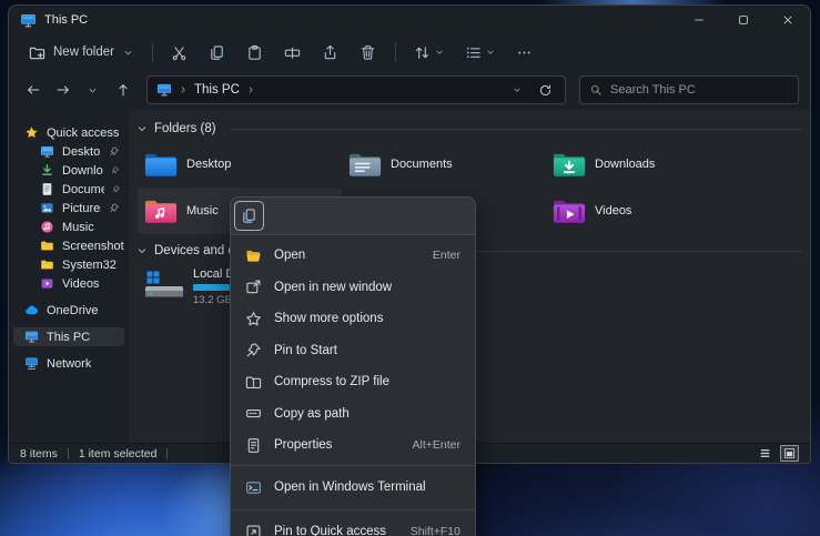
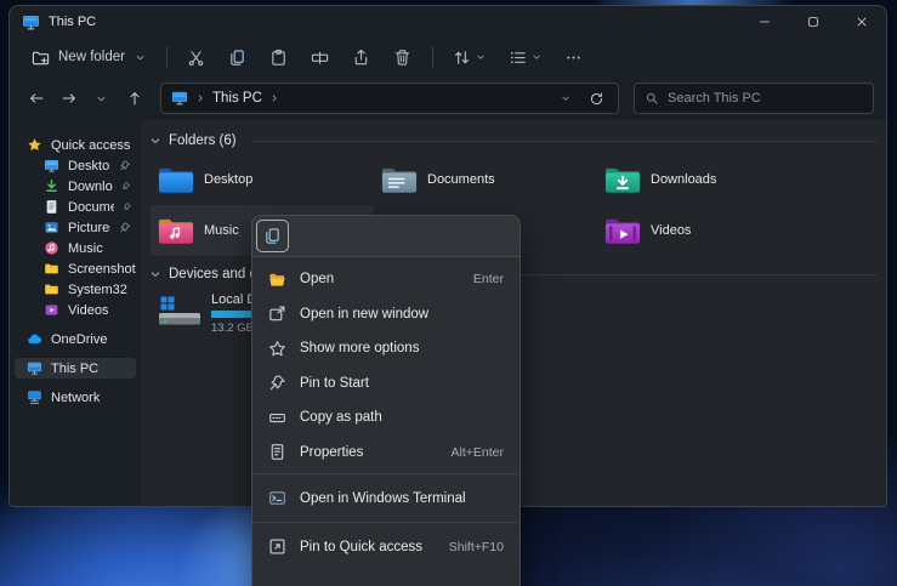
  This PC
  New folder
  This PC
  Search This PC
  Quick access
  Deskto
  Picture
  Music
  Screenshot
  System32
  Videos
  OneDrive
  This PC
  Network
- Folders (8)
+ Folders (6)
  Desktop
  Documents
  Downloads
  Music
  Videos
  Devices and
  13.2 GB
- 8 items
- 1 item selected
  Open
  Enter
  Open in new window
  Show more options
  Pin to Start
- Compress to ZIP file
  Copy as path
  Properties
  Alt+Enter
  Open in Windows Terminal
  Pin to Quick access
  Shift+F10
